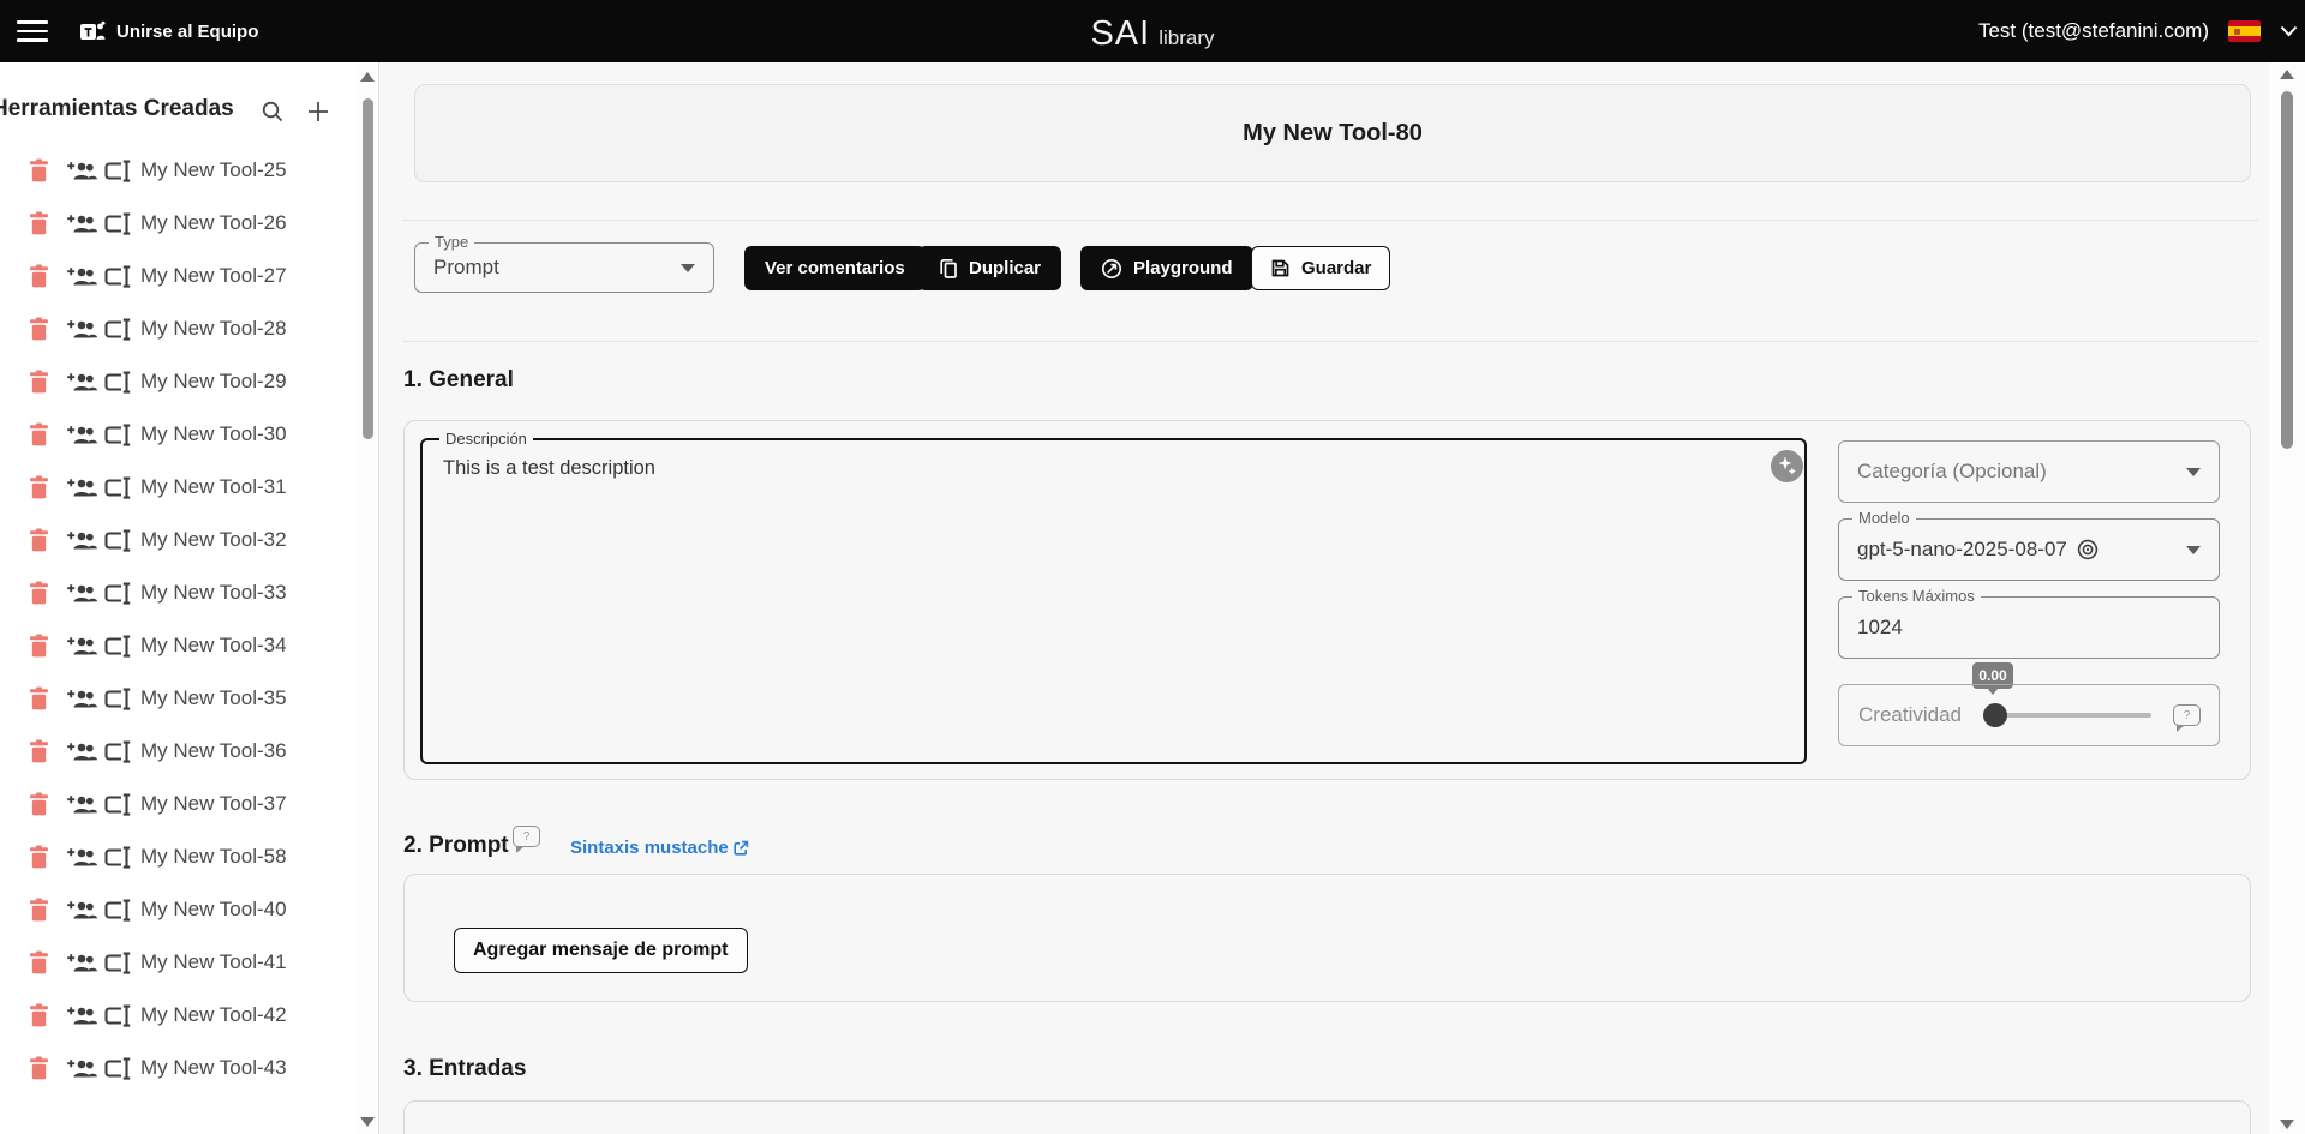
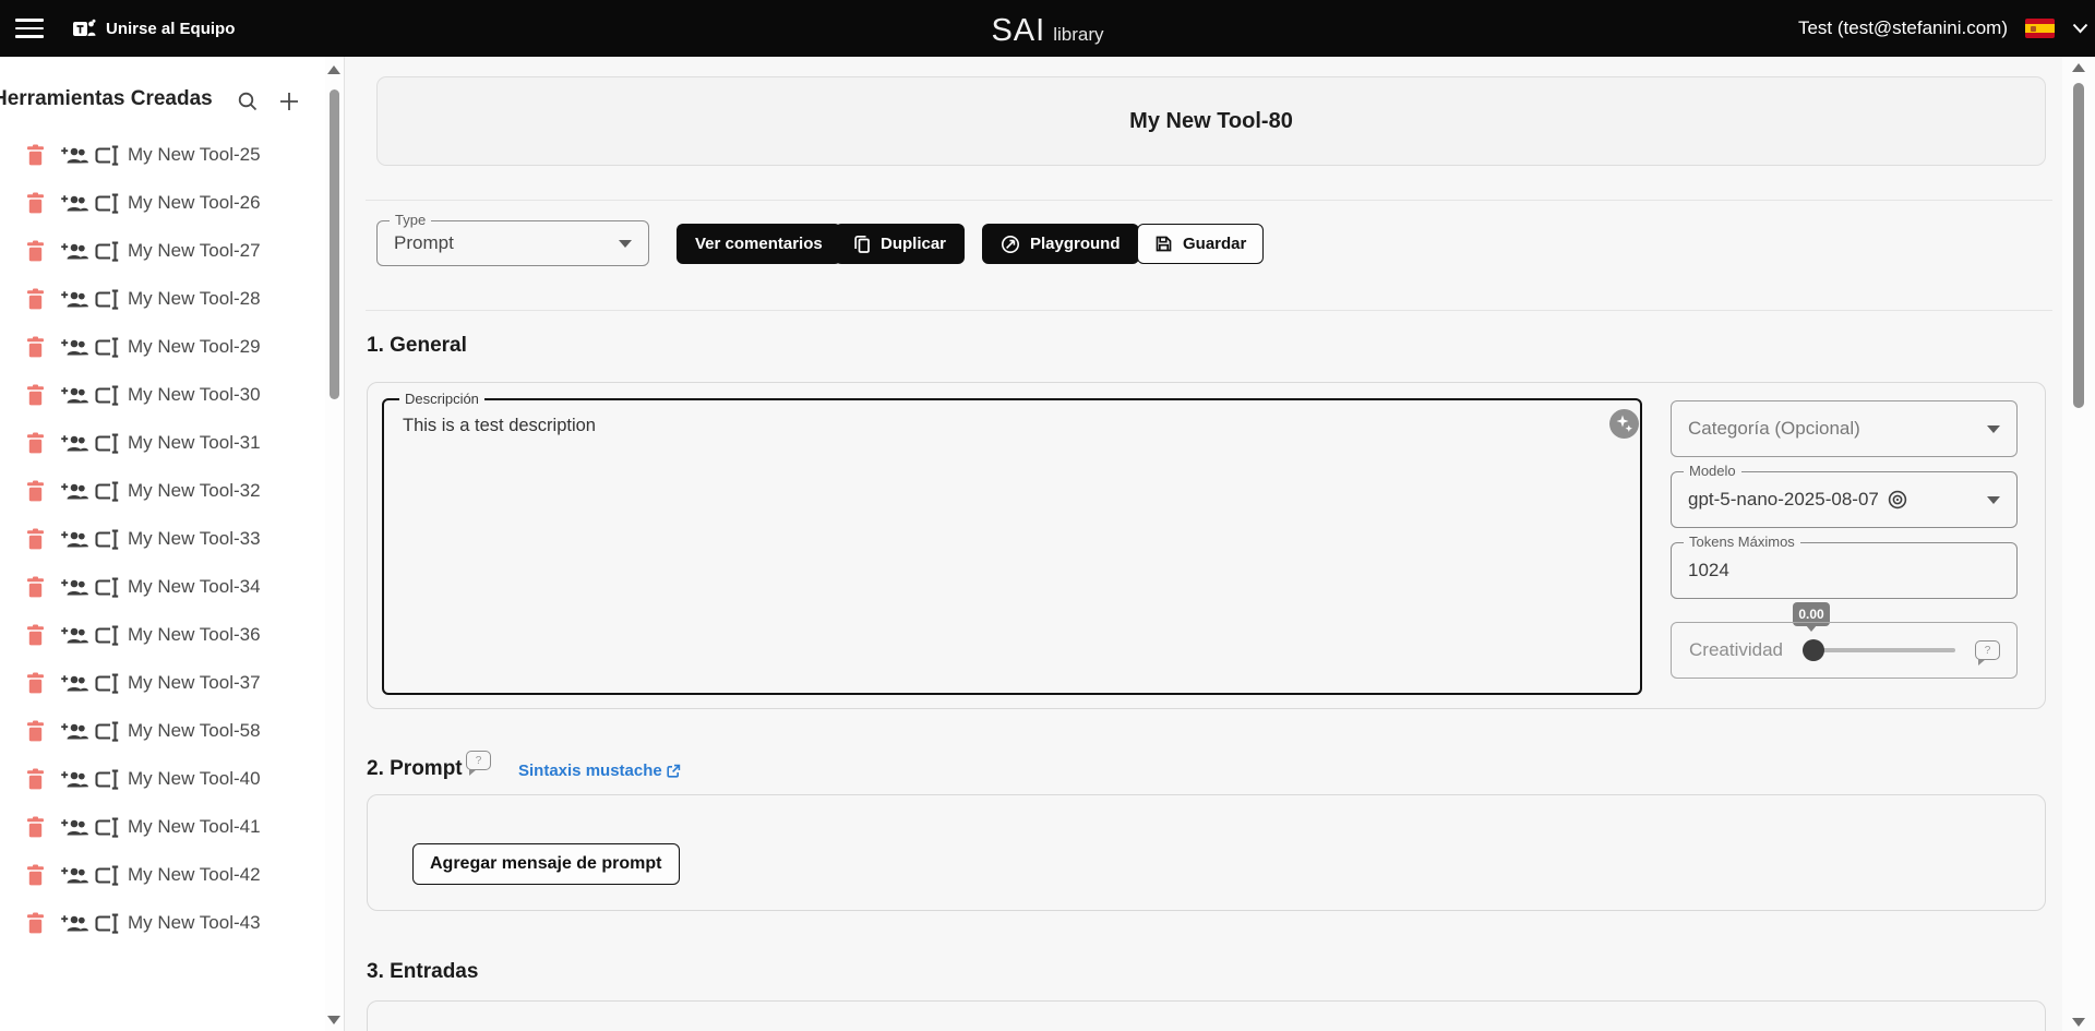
  Unirse al Equipo
  SAI
  library
  Test (test@stefanini.com)
  erramientas Creadas
  My New Tool-25
  My New Tool-26
  My New Tool-27
  My New Tool-28
  My New Tool-29
  My New Tool-30
  My New Tool-31
  My New Tool-32
  My New Tool-33
  My New Tool-34
- My New Tool-35
  My New Tool-36
  My New Tool-37
  My New Tool-58
  My New Tool-40
  My New Tool-41
  My New Tool-42
  My New Tool-43
  My New Tool-80
  Type
  Prompt
  Ver comentarios
  Duplicar
  Playground
  Guardar
  1. General
  Descripción
  This is a test description
  Categoría (Opcional)
  Modelo
  gpt-5-nano-2025-08-07
  Tokens Máximos
  1024
  0.00
  Creatividad
  ?
  2. Prompt
  ?
  Sintaxis mustache
  Agregar mensaje de prompt
  3. Entradas
